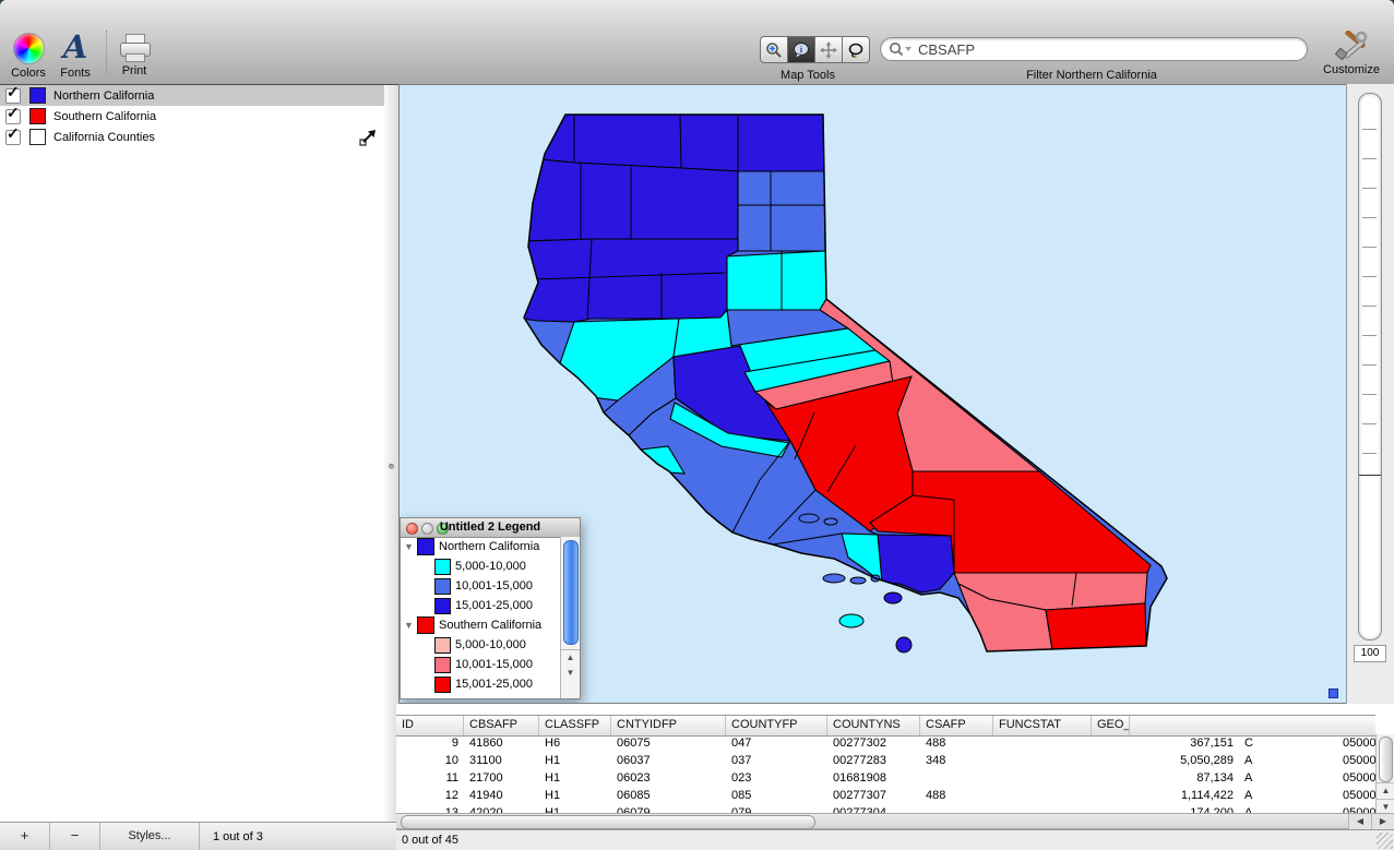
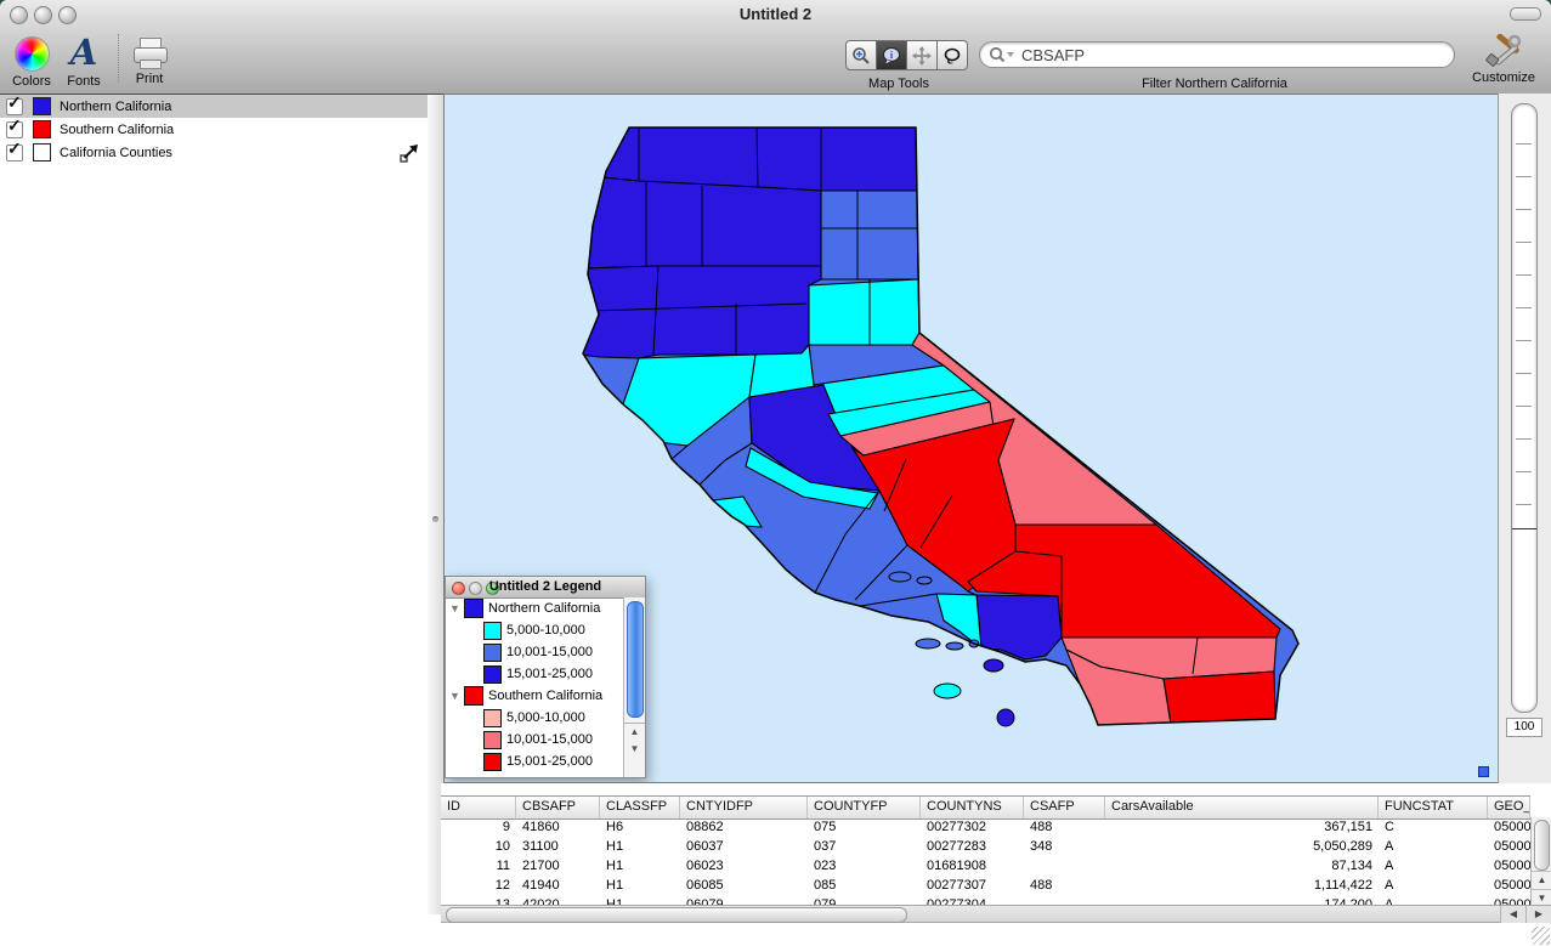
+ Untitled 2
  Colors
  A
  Fonts
  Print
  i
  Map Tools
  CBSAFP
  Filter Northern California
  Customize
  ✓
  Northern California
  ✓
  Southern California
  ✓
  California Counties
  Untitled 2 Legend
  ▼
  Northern California
  5,000-10,000
  10,001-15,000
  15,001-25,000
  ▼
  Southern California
  5,000-10,000
  10,001-15,000
  15,001-25,000
  ▲
  ▼
  100
  ID
  CBSAFP
  CLASSFP
  CNTYIDFP
  COUNTYFP
  COUNTYNS
  CSAFP
+ CarsAvailable
  FUNCSTAT
  GEO_
  9
  41860
  H6
- 06075
+ 08862
- 047
+ 075
  00277302
  488
  367,151
  C
  05000
  10
  31100
  H1
  06037
  037
  00277283
  348
  5,050,289
  A
  05000
  11
  21700
  H1
  06023
  023
  01681908
  87,134
  A
  05000
  12
  41940
  H1
  06085
  085
  00277307
  488
  1,114,422
  A
  05000
  ◀
  ▶
  ▲
  ▼
- 0 out of 45
- +
- −
- Styles...
- 1 out of 3
